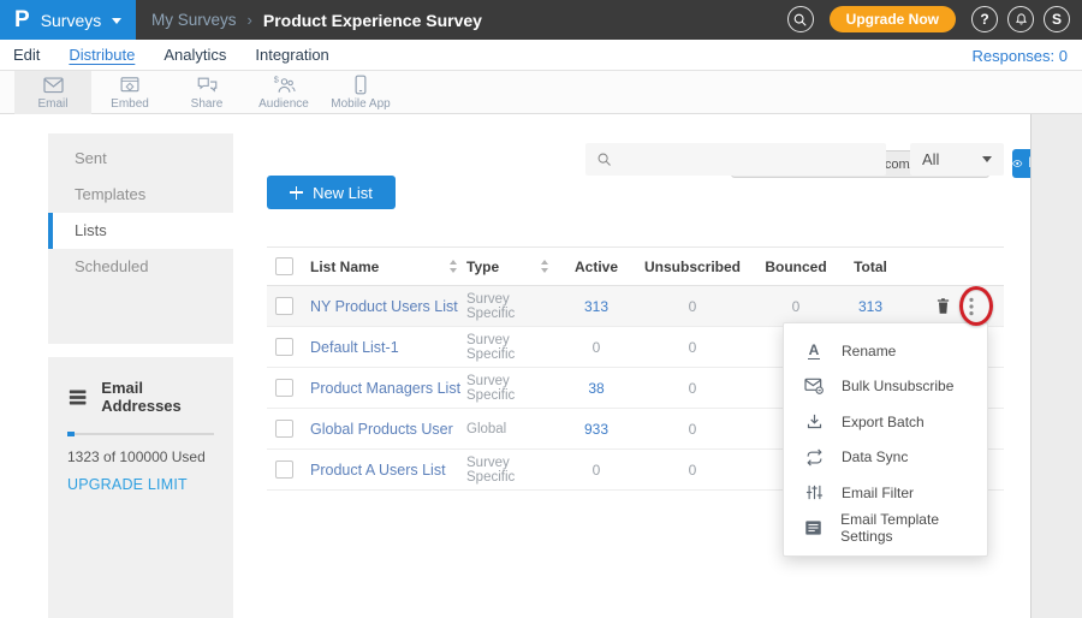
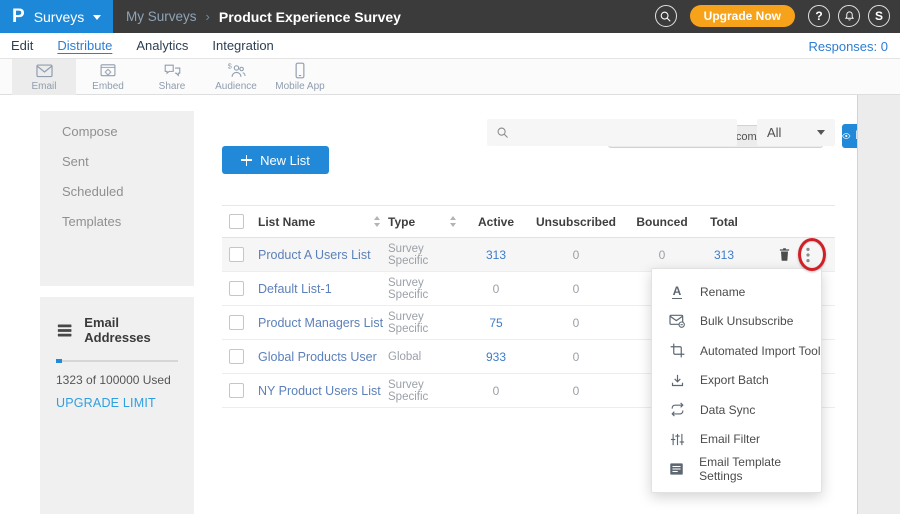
  P
  Surveys
  My Surveys
  ›
  Product Experience Survey
  Upgrade Now
  ?
  S
  Edit
  Distribute
  Analytics
  Integration
  Responses: 0
  Email
  Embed
  Share
  $
  Audience
  Mobile App
+ Compose
  Sent
- Templates
+ Scheduled
- Lists
- Scheduled
+ Templates
  Email Addresses
  1323 of 100000 Used
  UPGRADE LIMIT
  All
  New List
  List Name
  Type
  Active
  Unsubscribed
  Bounced
  Total
- NY Product Users List
+ Product A Users List
  Survey Specific
  313
  0
  0
  313
  Default List-1
  Survey Specific
  0
  0
  Product Managers List
  Survey Specific
- 38
+ 75
  0
  Global Products User
  Global
  933
  0
- Product A Users List
+ NY Product Users List
  Survey Specific
  0
  0
  A
  Rename
  Bulk Unsubscribe
+ Automated Import Tool
  Export Batch
  Data Sync
  Email Filter
  Email Template Settings
